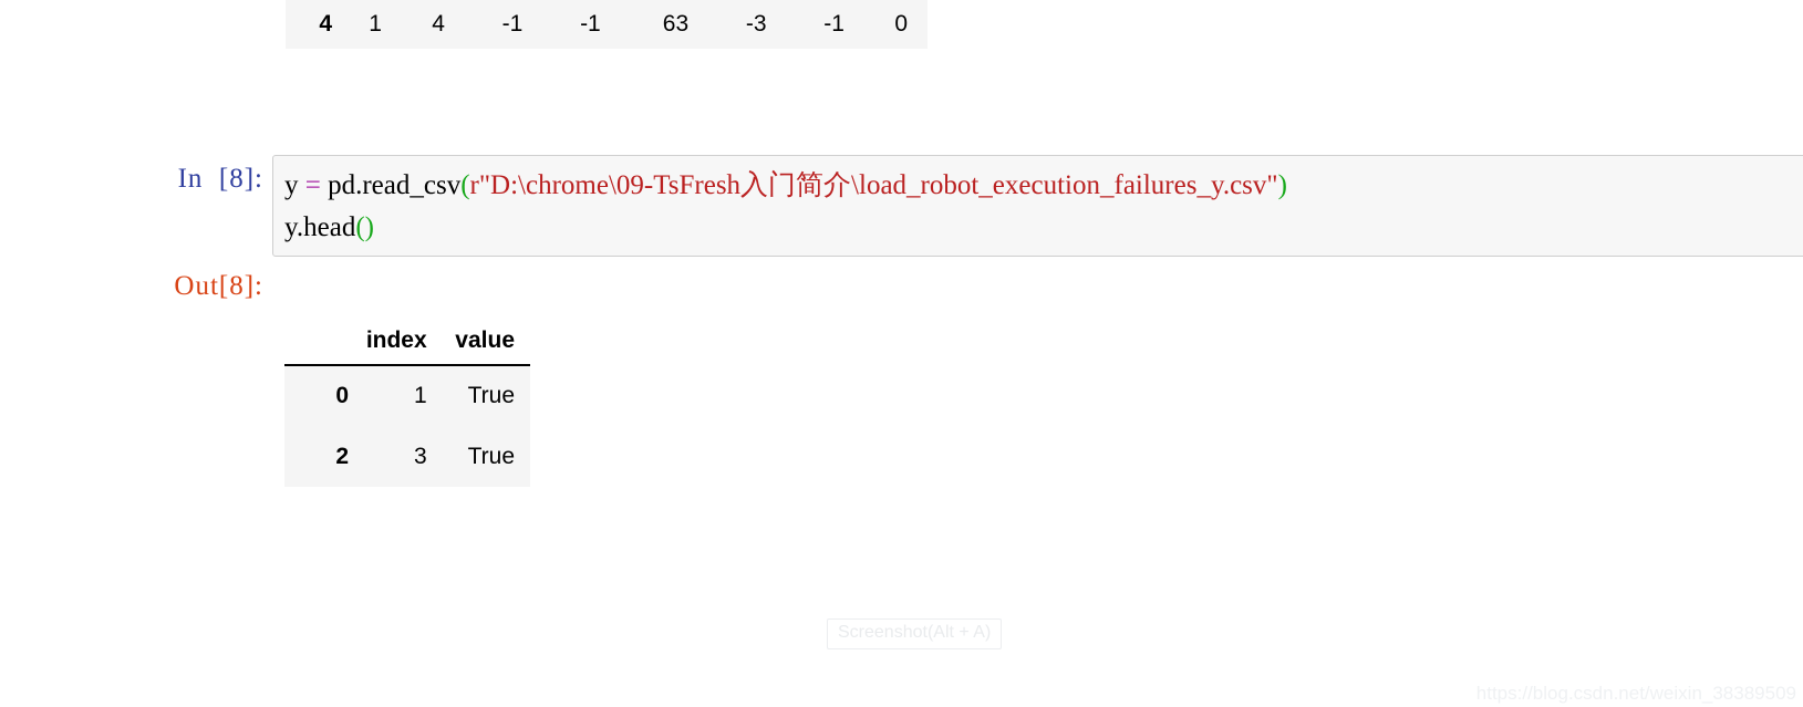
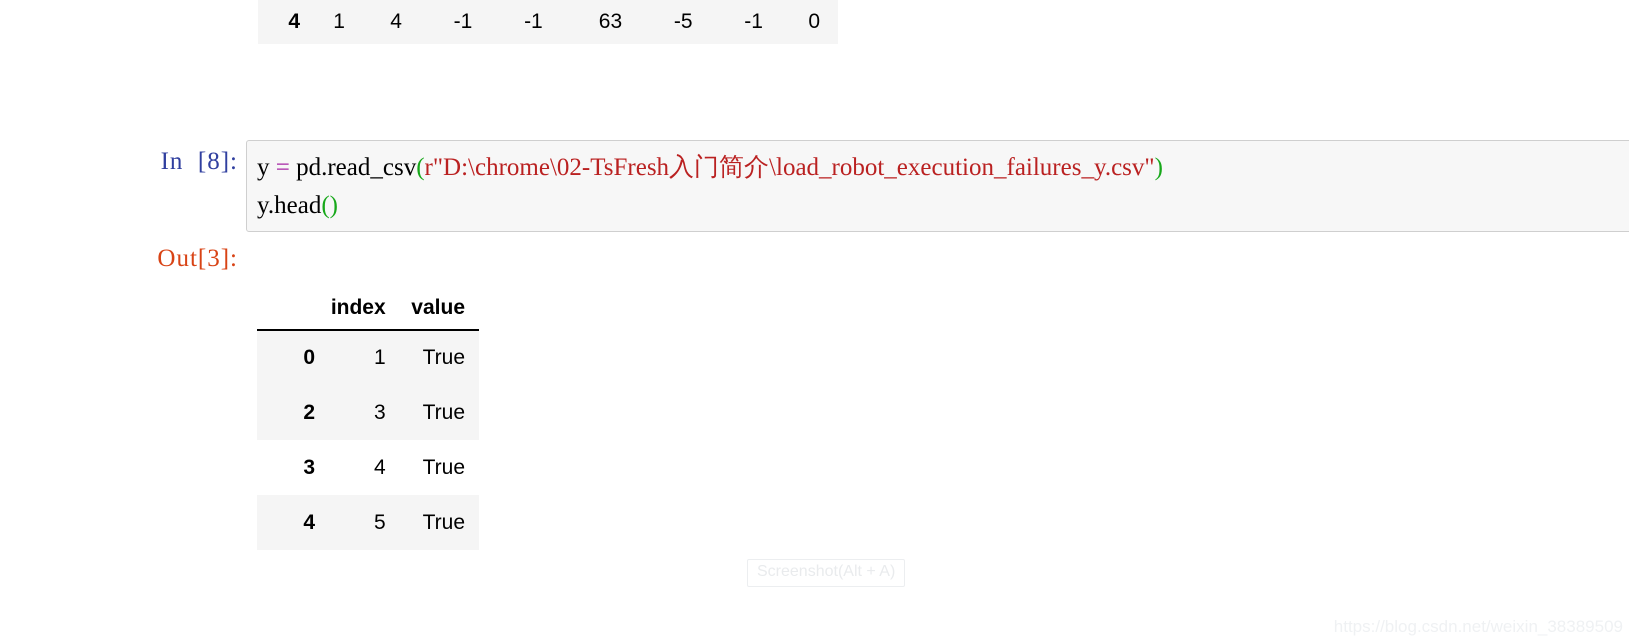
- 4	1	4	-1	-1	63	-3	-1	0
+ 4	1	4	-1	-1	63	-5	-1	0
  In [8]:
- y = pd.read_csv(r"D:\chrome\09-TsFresh入门简介\load_robot_execution_failures_y.csv")
+ y = pd.read_csv(r"D:\chrome\02-TsFresh入门简介\load_robot_execution_failures_y.csv")
  y.head()
- Out[8]:
+ Out[3]:
  	index	value
  0	1	True
  2	3	True
+ 3	4	True
+ 4	5	True
